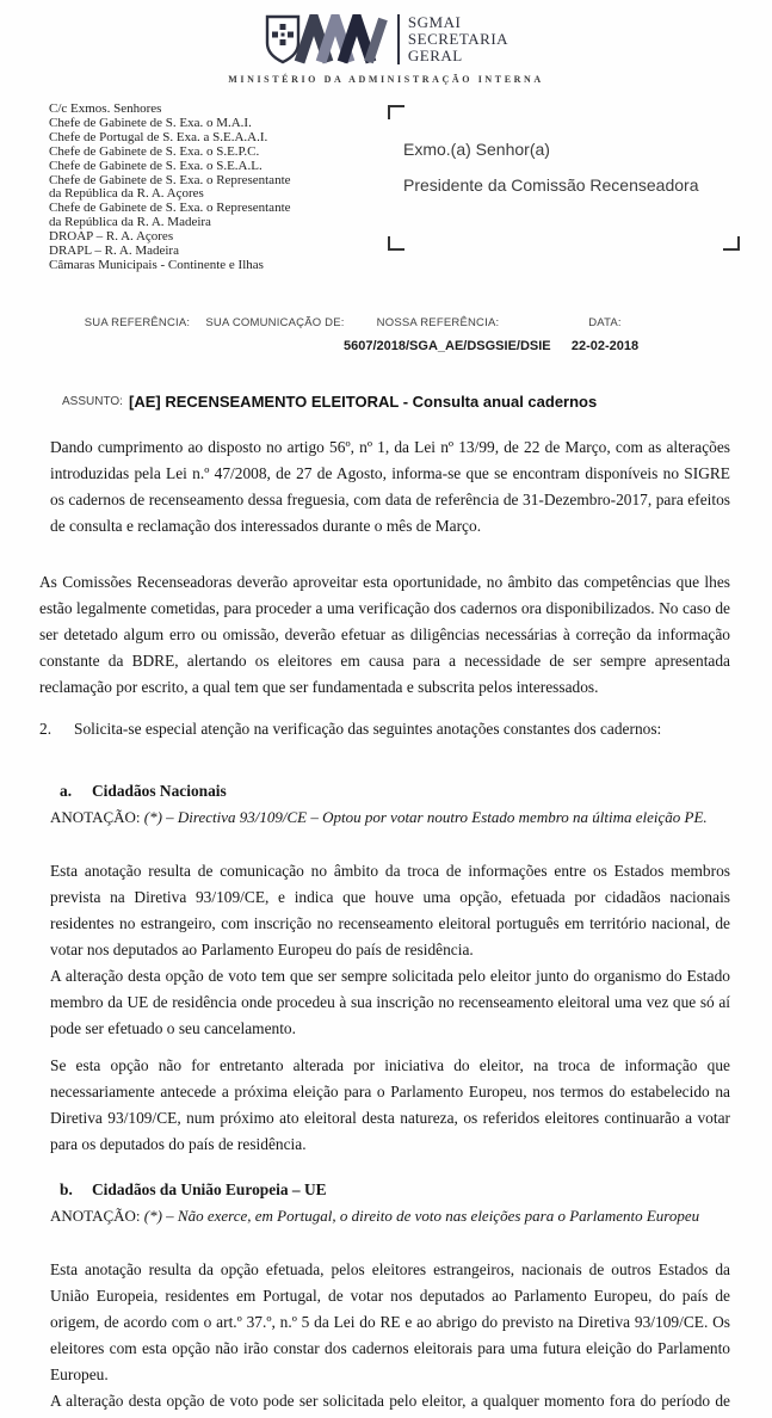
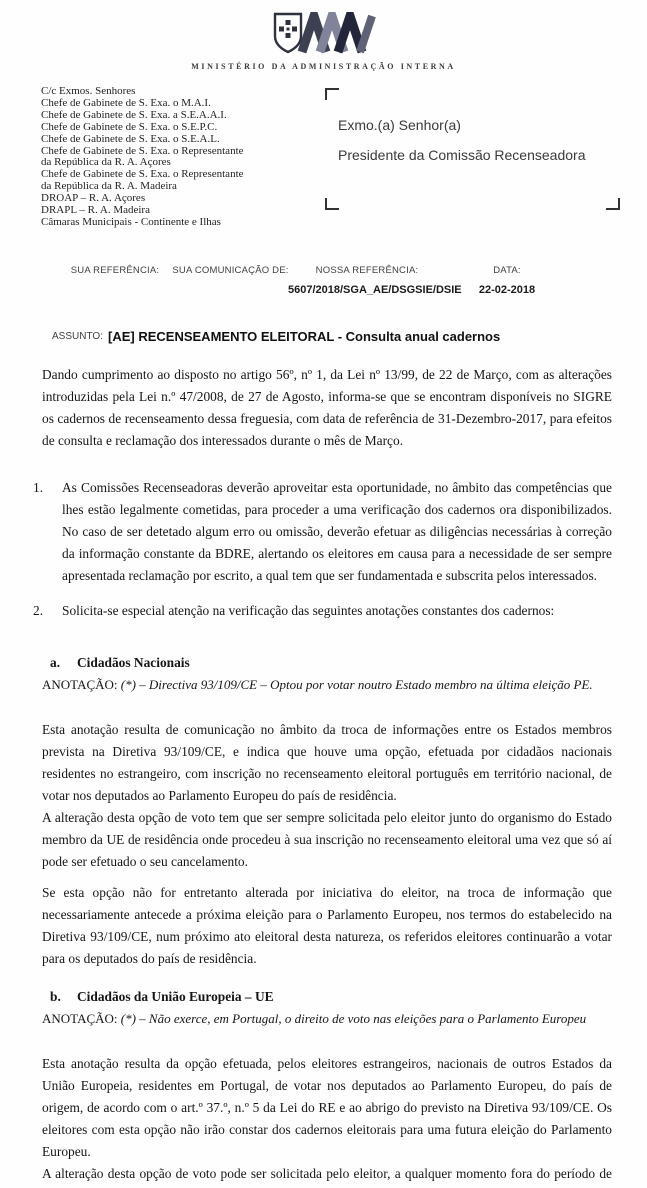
- SGMAI
- SECRETARIA
- GERAL
  MINISTÉRIO DA ADMINISTRAÇÃO INTERNA
  C/c Exmos. Senhores
  Chefe de Gabinete de S. Exa. o M.A.I.
- Chefe de Portugal de S. Exa. a S.E.A.A.I.
+ Chefe de Gabinete de S. Exa. a S.E.A.A.I.
  Chefe de Gabinete de S. Exa. o S.E.P.C.
  Chefe de Gabinete de S. Exa. o S.E.A.L.
  Chefe de Gabinete de S. Exa. o Representante
  da República da R. A. Açores
  Chefe de Gabinete de S. Exa. o Representante
  da República da R. A. Madeira
  DROAP – R. A. Açores
  DRAPL – R. A. Madeira
  Câmaras Municipais - Continente e Ilhas
  Exmo.(a) Senhor(a)
  Presidente da Comissão Recenseadora
  SUA REFERÊNCIA:
  SUA COMUNICAÇÃO DE:
  NOSSA REFERÊNCIA:
  5607/2018/SGA_AE/DSGSIE/DS
  DATA:
  22-02-2018
  ASSUNTO:
  [AE] RECENSEAMENTO ELEITORAL - Consulta anual cadernos
  Dando cumprimento ao disposto no artigo 56º, nº 1, da Lei nº 13/99, de 22 de Março, com as alterações introduzidas pela Lei n.º 47/2008, de 27 de Agosto, informa-se que se encontram disponíveis no SIGRE os cadernos de recenseamento dessa freguesia, com data de referência de 31-Dezembro-2017, para efeitos de consulta e reclamação dos interessados durante o mês de Março.
+ 1.
  As Comissões Recenseadoras deverão aproveitar esta oportunidade, no âmbito das competências que lhes estão legalmente cometidas, para proceder a uma verificação dos cadernos ora disponibilizados. No caso de ser detetado algum erro ou omissão, deverão efetuar as diligências necessárias à correção da informação constante da BDRE, alertando os eleitores em causa para a necessidade de ser sempre apresentada reclamação por escrito, a qual tem que ser fundamentada e subscrita pelos interessados.
  2.
  Solicita-se especial atenção na verificação das seguintes anotações constantes dos cadernos:
  a.
  Cidadãos Nacionais
  ANOTAÇÃO: (*) – Directiva 93/109/CE – Optou por votar noutro Estado membro na última eleição PE.
  Esta anotação resulta de comunicação no âmbito da troca de informações entre os Estados membros prevista na Diretiva 93/109/CE, e indica que houve uma opção, efetuada por cidadãos nacionais residentes no estrangeiro, com inscrição no recenseamento eleitoral português em território nacional, de votar nos deputados ao Parlamento Europeu do país de residência.
  A alteração desta opção de voto tem que ser sempre solicitada pelo eleitor junto do organismo do Estado membro da UE de residência onde procedeu à sua inscrição no recenseamento eleitoral uma vez que só aí pode ser efetuado o seu cancelamento.
  Se esta opção não for entretanto alterada por iniciativa do eleitor, na troca de informação que necessariamente antecede a próxima eleição para o Parlamento Europeu, nos termos do estabelecido na Diretiva 93/109/CE, num próximo ato eleitoral desta natureza, os referidos eleitores continuarão a votar para os deputados do país de residência.
  b.
  Cidadãos da União Europeia – UE
  ANOTAÇÃO: (*) – Não exerce, em Portugal, o direito de voto nas eleições para o Parlamento Europeu
  Esta anotação resulta da opção efetuada, pelos eleitores estrangeiros, nacionais de outros Estados da União Europeia, residentes em Portugal, de votar nos deputados ao Parlamento Europeu, do país de origem, de acordo com o art.º 37.º, n.º 5 da Lei do RE e ao abrigo do previsto na Diretiva 93/109/CE. Os eleitores com esta opção não irão constar dos cadernos eleitorais para uma futura eleição do Parlamento Europeu.
